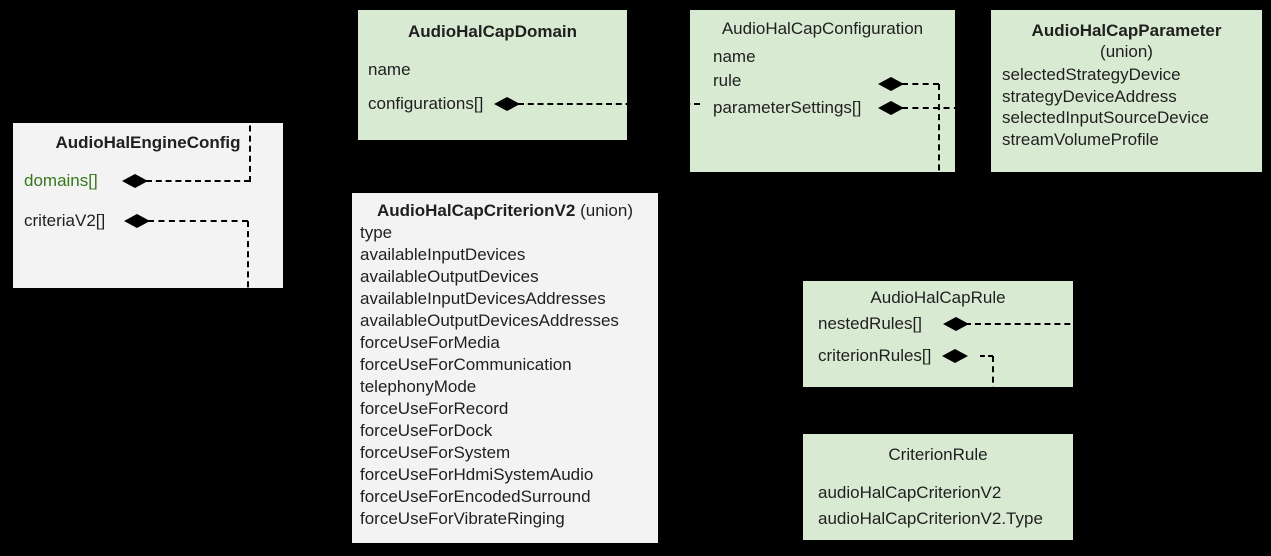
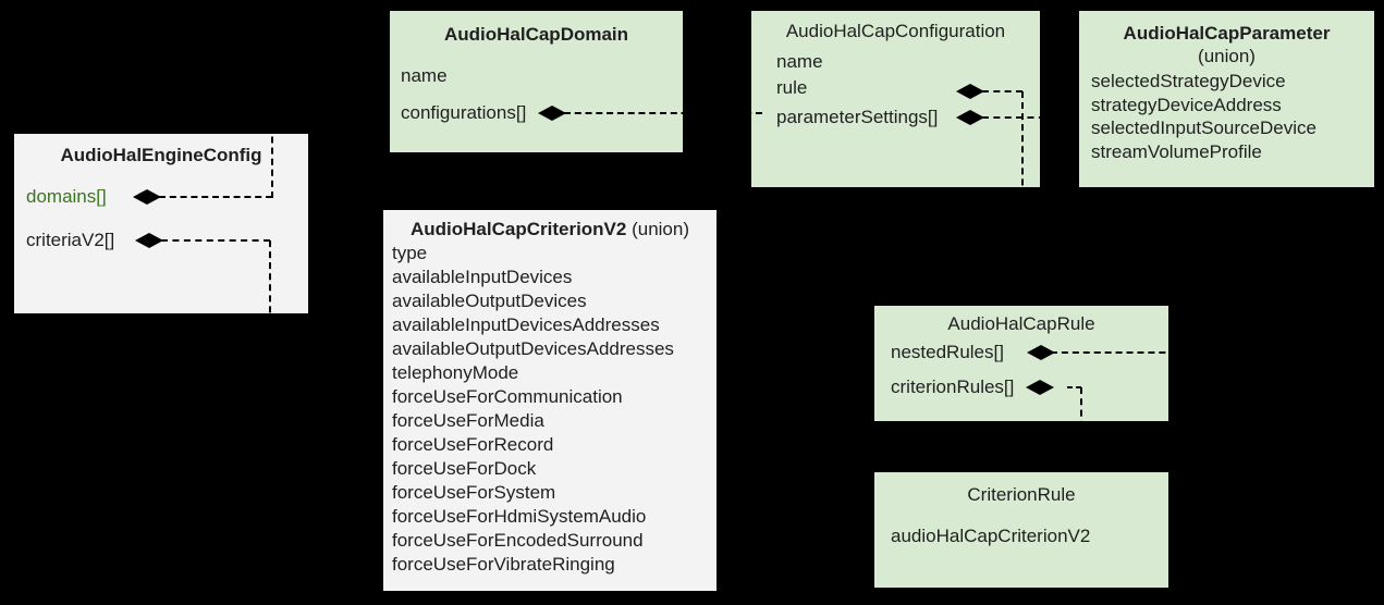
  AudioHalEngineConfig
  domains[]
  criteriaV2[]
  AudioHalCapDomain
  name
  configurations[]
  AudioHalCapConfiguration
  name
  rule
  parameterSettings[]
  AudioHalCapParameter
  (union)
  selectedStrategyDevice
  strategyDeviceAddress
  selectedInputSourceDevice
  streamVolumeProfile
  AudioHalCapCriterionV2 (union)
  type
  availableInputDevices
  availableOutputDevices
  availableInputDevicesAddresses
  availableOutputDevicesAddresses
- forceUseForMedia
+ telephonyMode
  forceUseForCommunication
- telephonyMode
+ forceUseForMedia
  forceUseForRecord
  forceUseForDock
  forceUseForSystem
  forceUseForHdmiSystemAudio
  forceUseForEncodedSurround
  forceUseForVibrateRinging
  AudioHalCapRule
  nestedRules[]
  criterionRules[]
  CriterionRule
  audioHalCapCriterionV2
- audioHalCapCriterionV2.Type
